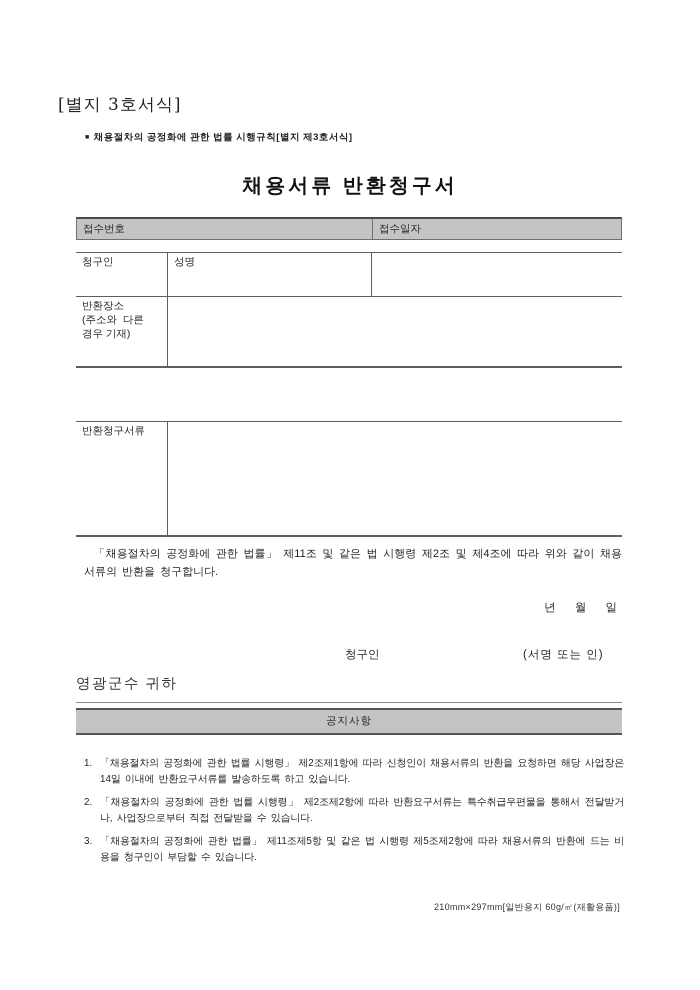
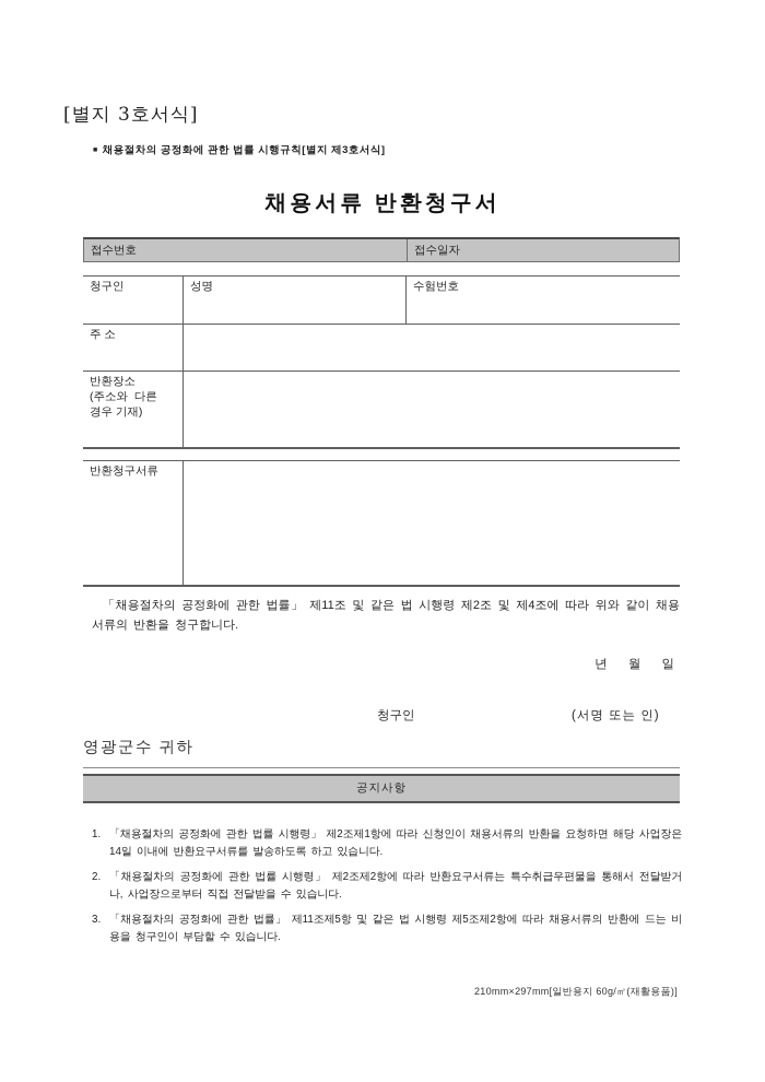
  [별지 3호서식]
  채용절차의 공정화에 관한 법률 시행규칙[별지 제3호서식]
  채용서류 반환청구서
  접수번호
  접수일자
  청구인
  성명
+ 수험번호
+ 주 소
  반환장소
  (주소와 다른
  경우 기재)
  반환청구서류
  「채용절차의 공정화에 관한 법률」 제11조 및 같은 법 시행령 제2조 및 제4조에 따라 위와 같이 채용서류의 반환을 청구합니다.
  년 월 일
  청구인
  (서명 또는 인)
  영광군수 귀하
  공지사항
  1.
  「채용절차의 공정화에 관한 법률 시행령」 제2조제1항에 따라 신청인이 채용서류의 반환을 요청하면 해당 사업장은 14일 이내에 반환요구서류를 발송하도록 하고 있습니다.
  2.
  「채용절차의 공정화에 관한 법률 시행령」 제2조제2항에 따라 반환요구서류는 특수취급우편물을 통해서 전달받거나, 사업장으로부터 직접 전달받을 수 있습니다.
  3.
  「채용절차의 공정화에 관한 법률」 제11조제5항 및 같은 법 시행령 제5조제2항에 따라 채용서류의 반환에 드는 비용을 청구인이 부담할 수 있습니다.
  210mm×297mm[일반용지 60g/㎡(재활용품)]
